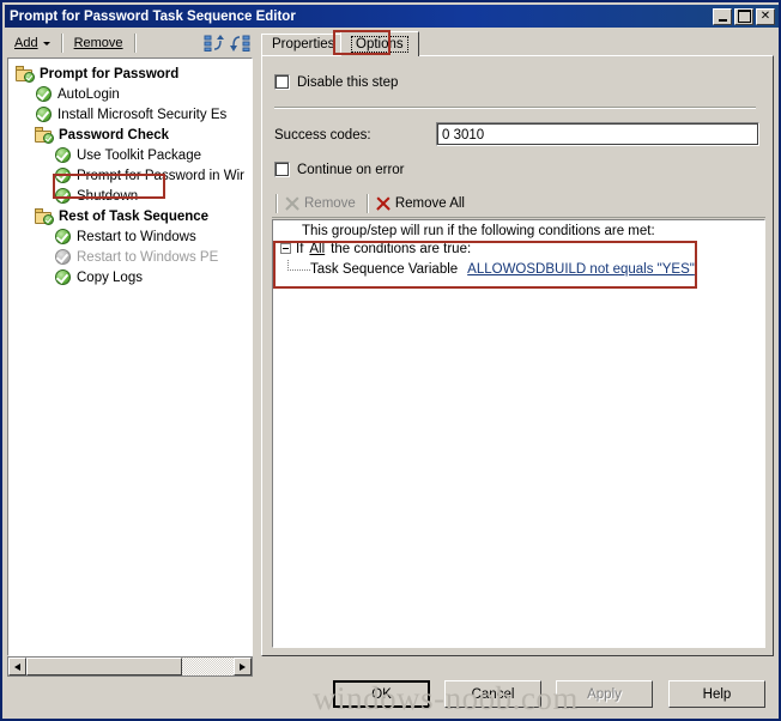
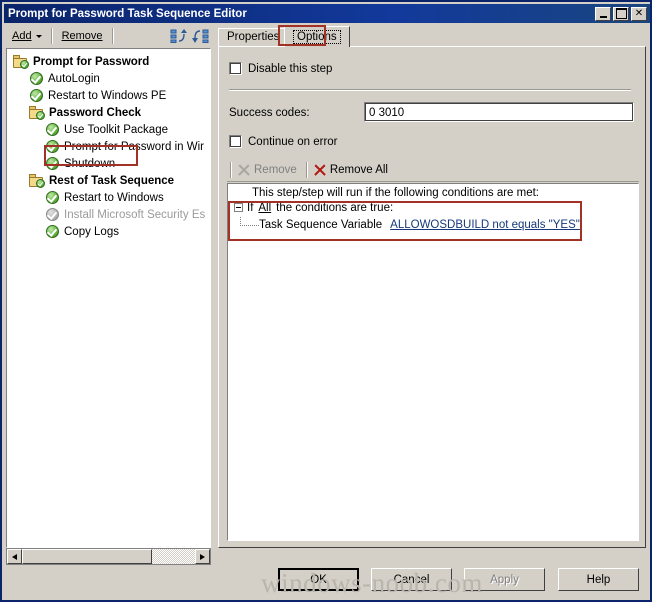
  Prompt for Password Task Sequence Editor
  ✕
  Add
  Remove
  Prompt for Password
  AutoLogin
- Install Microsoft Security Es
+ Restart to Windows PE
  Password Check
  Use Toolkit Package
  Prompt for Password in Wir
  Shutdown
  Rest of Task Sequence
  Restart to Windows
- Restart to Windows PE
+ Install Microsoft Security Es
  Copy Logs
  Properties
  Options
  Disable this step
  Success codes:
  0 3010
  Continue on error
  Remove
  Remove All
- This group/step will run if the following conditions are met:
+ This step/step will run if the following conditions are met:
  If
  All
  the conditions are true:
  Task Sequence Variable
  ALLOWOSDBUILD not equals "YES"
  OK
  Cancel
  Apply
  Help
  windows-noob.com
